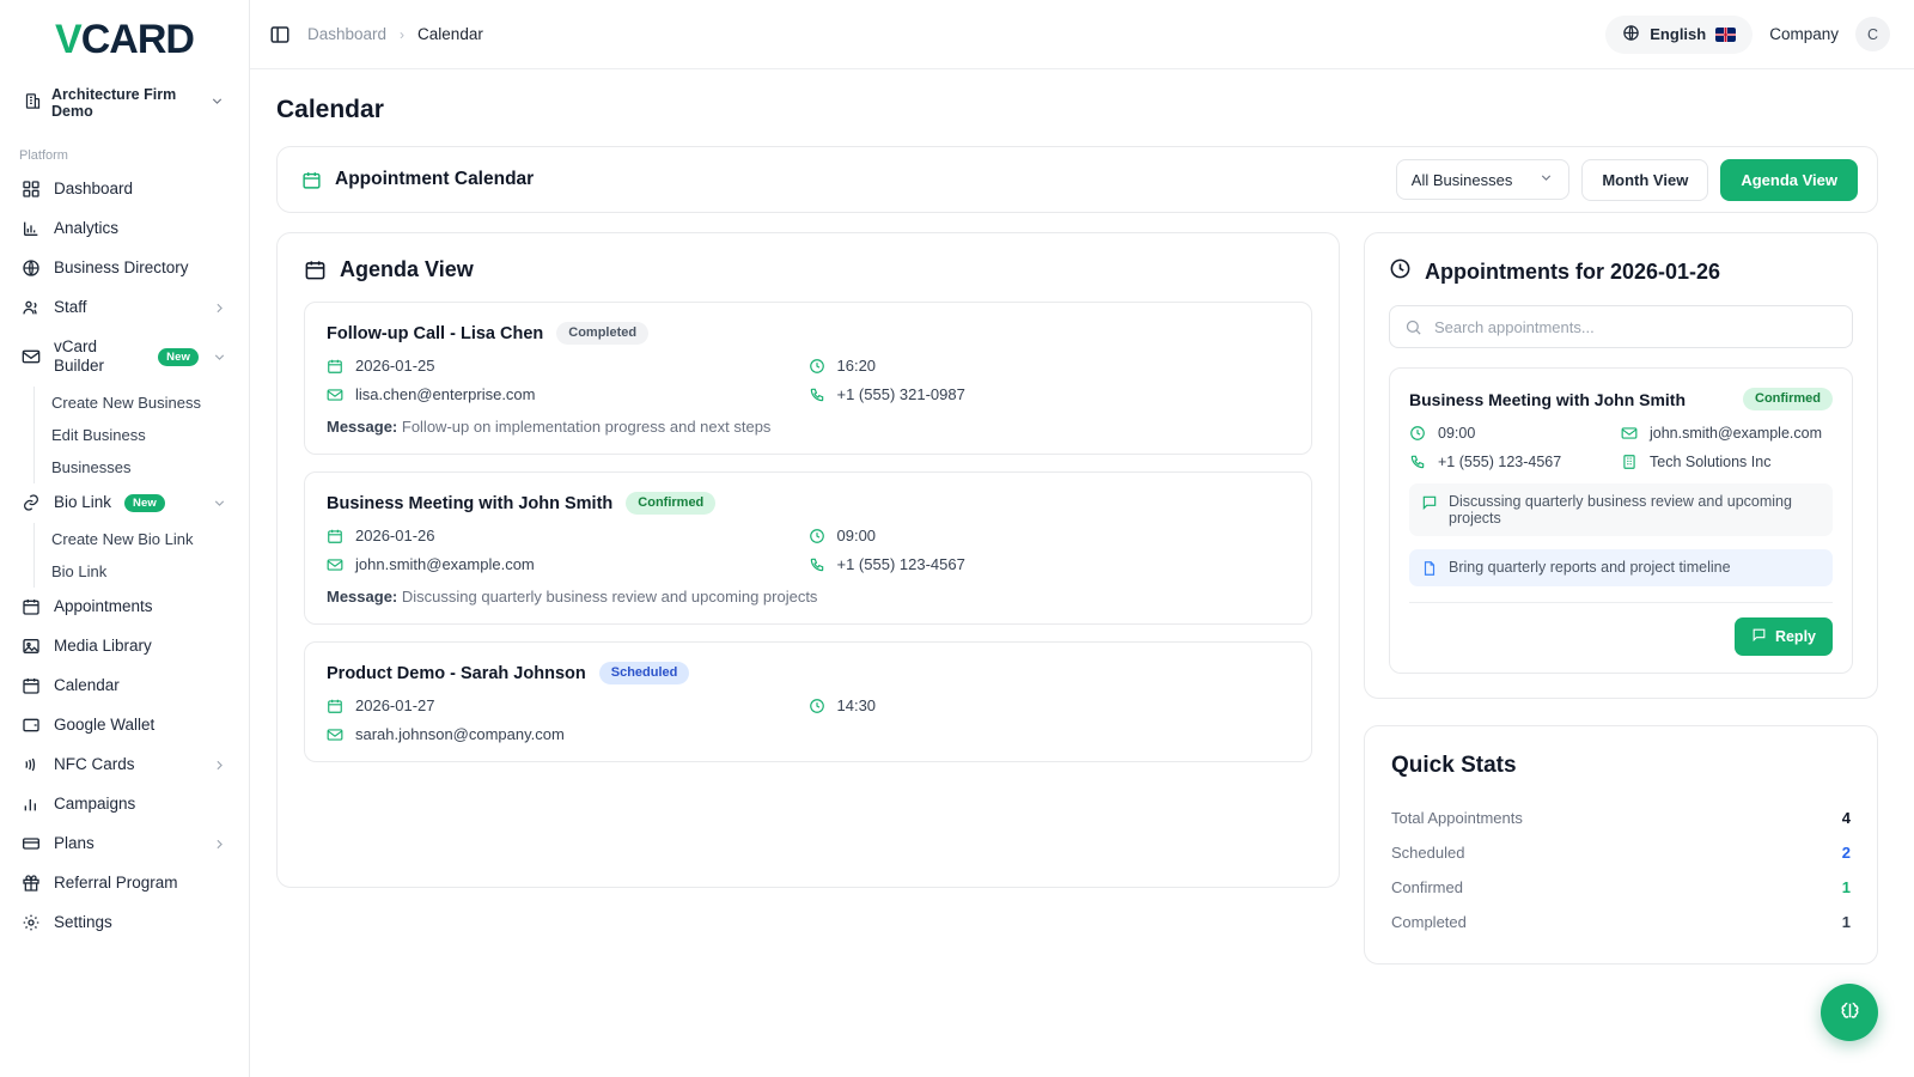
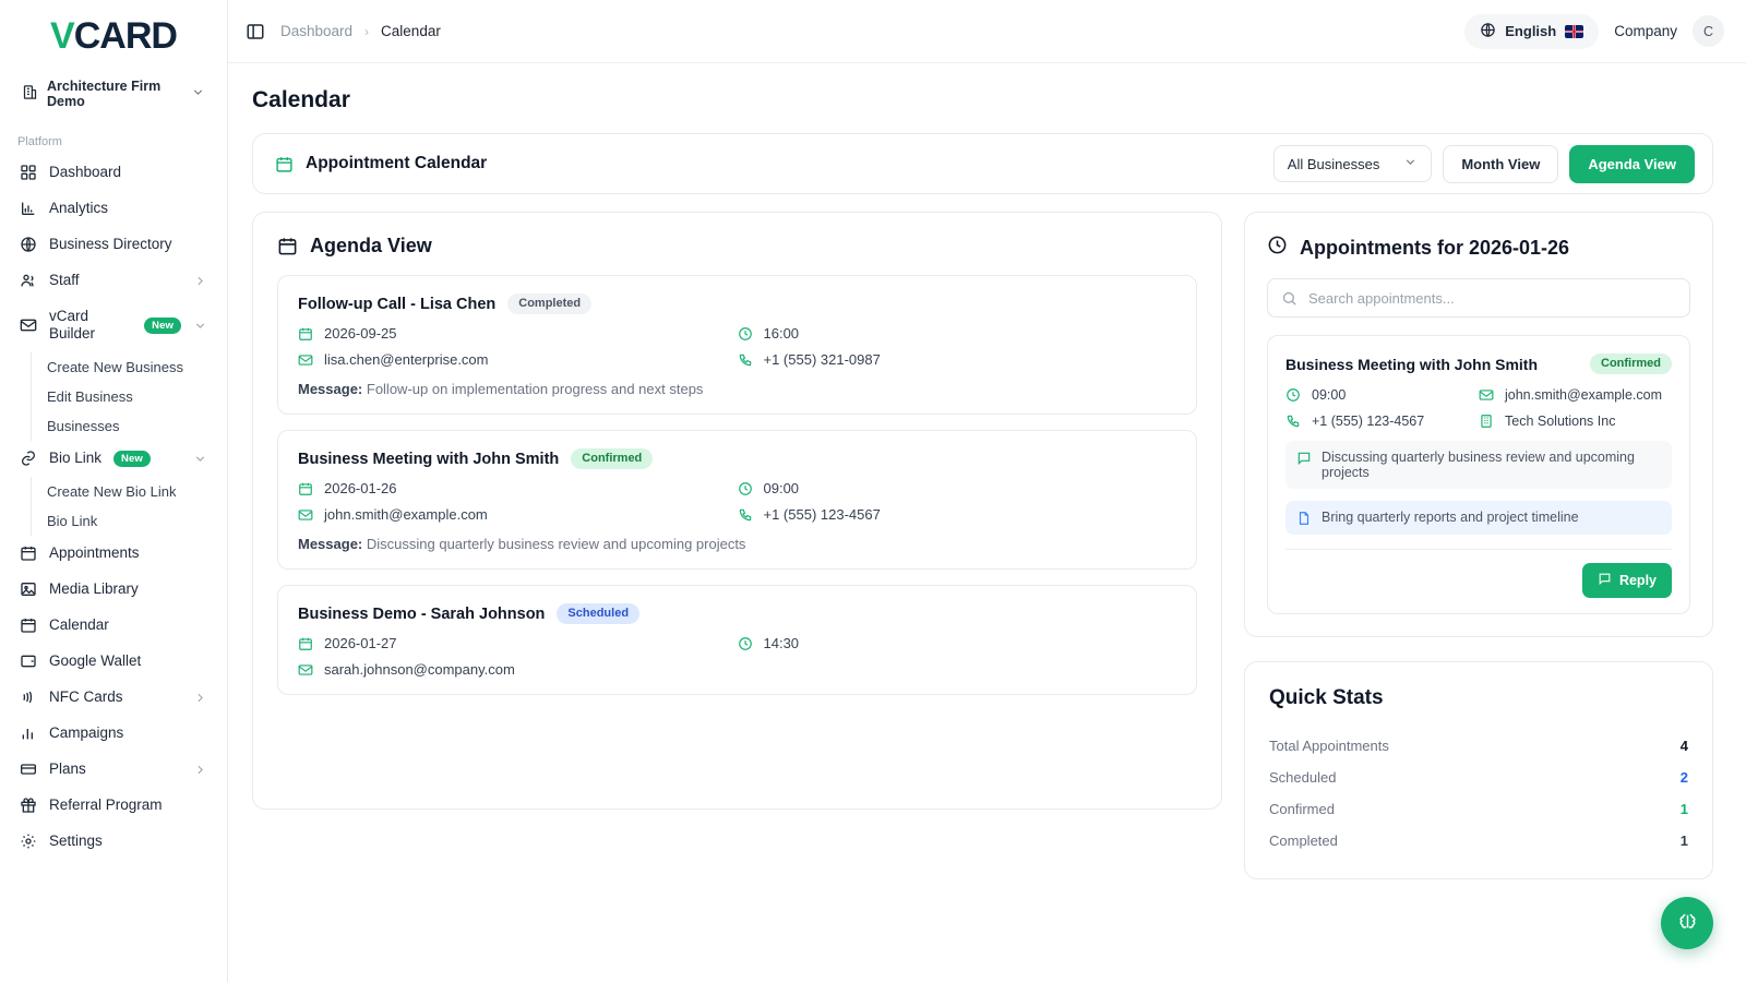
  VCARD
  Architecture Firm Demo
  Platform
  Dashboard
  Analytics
  Business Directory
  Staff
  vCard Builder
  New
  Create New Business
  Edit Business
  Businesses
  Bio Link
  New
  Create New Bio Link
  Bio Link
  Appointments
  Media Library
  Calendar
  Google Wallet
  NFC Cards
  Campaigns
  Plans
  Referral Program
  Settings
  Dashboard
  ›
  Calendar
  English
  Company
  C
  Calendar
  Appointment Calendar
  All Businesses
  Month View
  Agenda View
  Agenda View
  Follow-up Call - Lisa Chen
  Completed
- 2026-01-25
+ 2026-09-25
  lisa.chen@enterprise.com
- 16:20
+ 16:00
  +1 (555) 321-0987
  Message: Follow-up on implementation progress and next steps
  Business Meeting with John Smith
  Confirmed
  2026-01-26
  john.smith@example.com
  09:00
  +1 (555) 123-4567
  Message: Discussing quarterly business review and upcoming projects
- Product Demo - Sarah Johnson
+ Business Demo - Sarah Johnson
  Scheduled
  2026-01-27
  sarah.johnson@company.com
  14:30
  Appointments for 2026-01-26
  Search appointments...
  Business Meeting with John Smith
  Confirmed
  09:00
  john.smith@example.com
  +1 (555) 123-4567
  Tech Solutions Inc
  Discussing quarterly business review and upcoming projects
  Bring quarterly reports and project timeline
  Reply
  Quick Stats
  Total Appointments
  4
  Scheduled
  2
  Confirmed
  1
  Completed
  1
